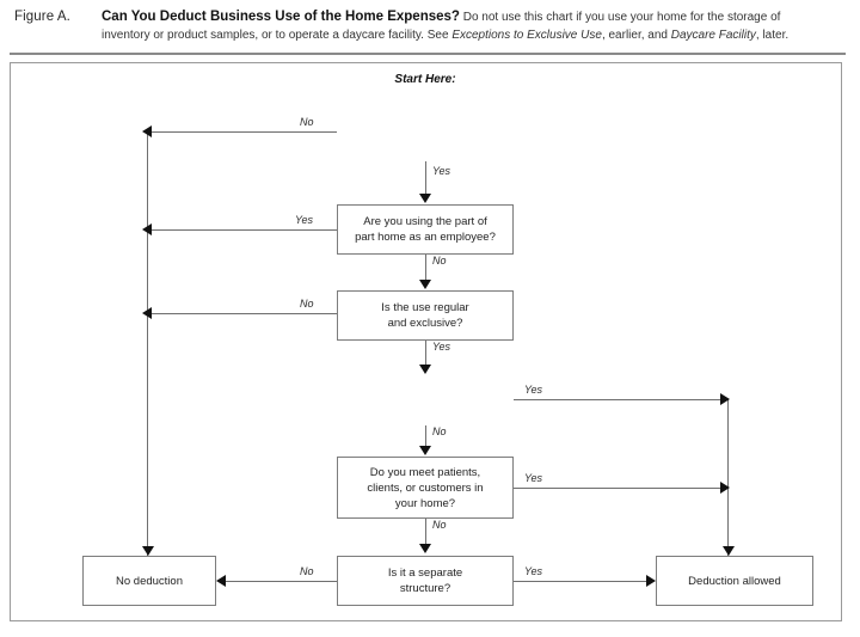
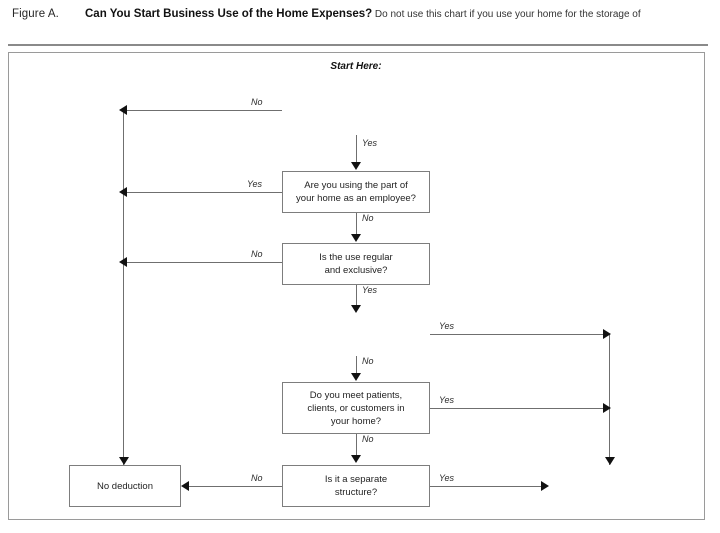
  Figure A.
- Can You Deduct Business Use of the Home Expenses? Do not use this chart if you use your home for the storage of
+ Can You Start Business Use of the Home Expenses? Do not use this chart if you use your home for the storage of
- inventory or product samples, or to operate a daycare facility. See Exceptions to Exclusive Use, earlier, and Daycare Facility, later.
  Start Here:
  Are you using the part of
- part home as an employee?
+ your home as an employee?
  Is the use regular
  and exclusive?
  Do you meet patients,
  clients, or customers in
  your home?
  Is it a separate
  structure?
  No deduction
- Deduction allowed
  No
  Yes
  Yes
  No
  No
  Yes
  Yes
  No
  Yes
  No
  No
  Yes
